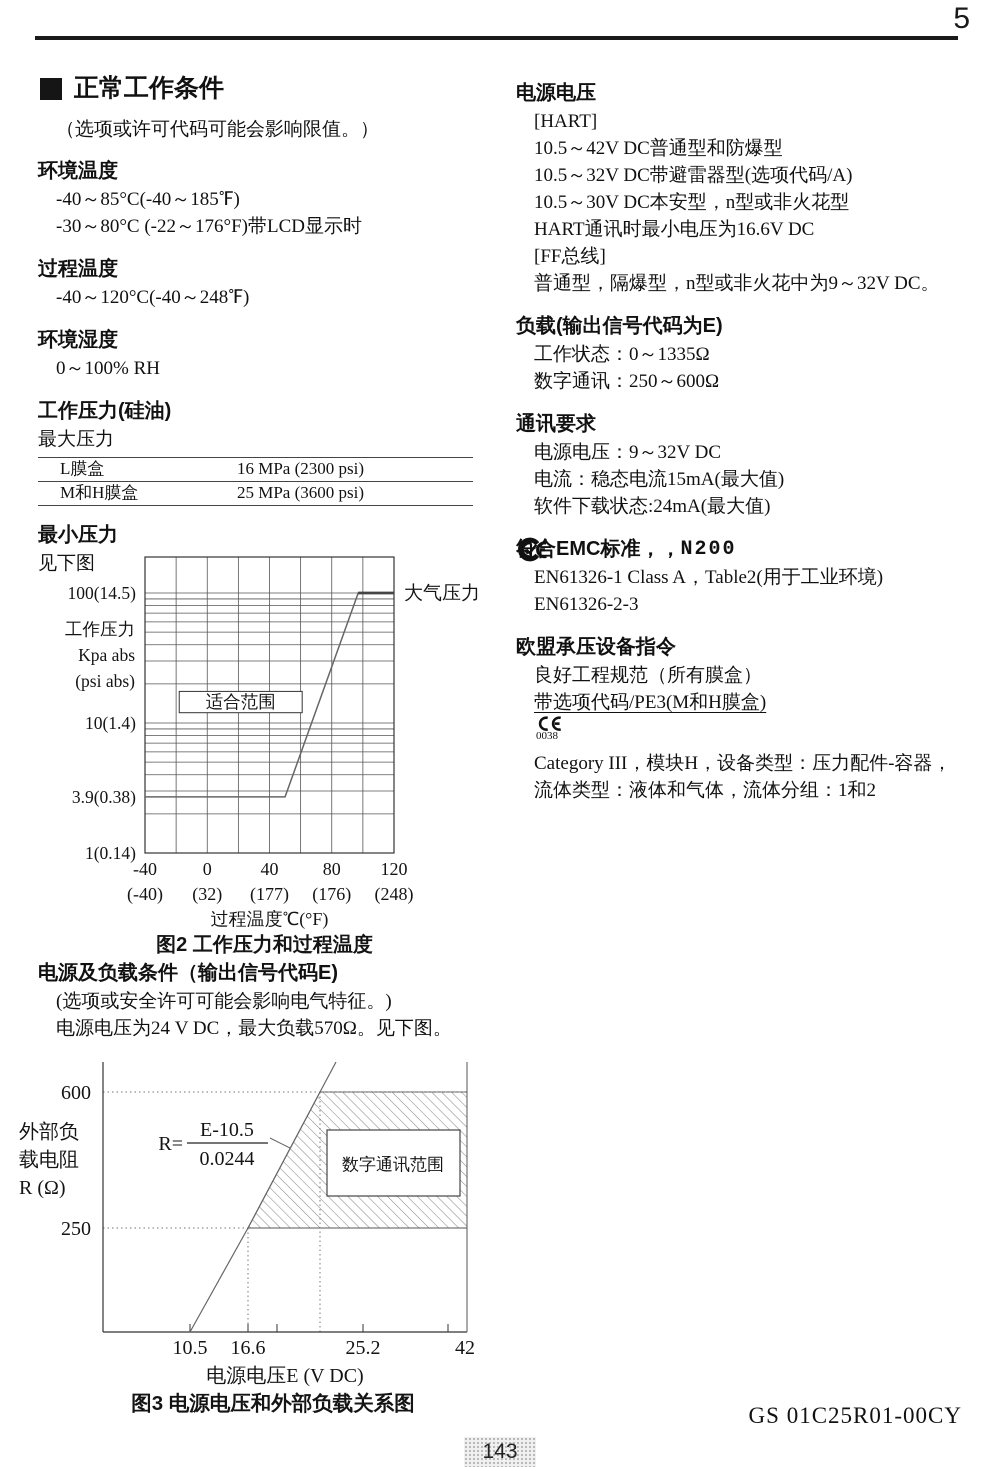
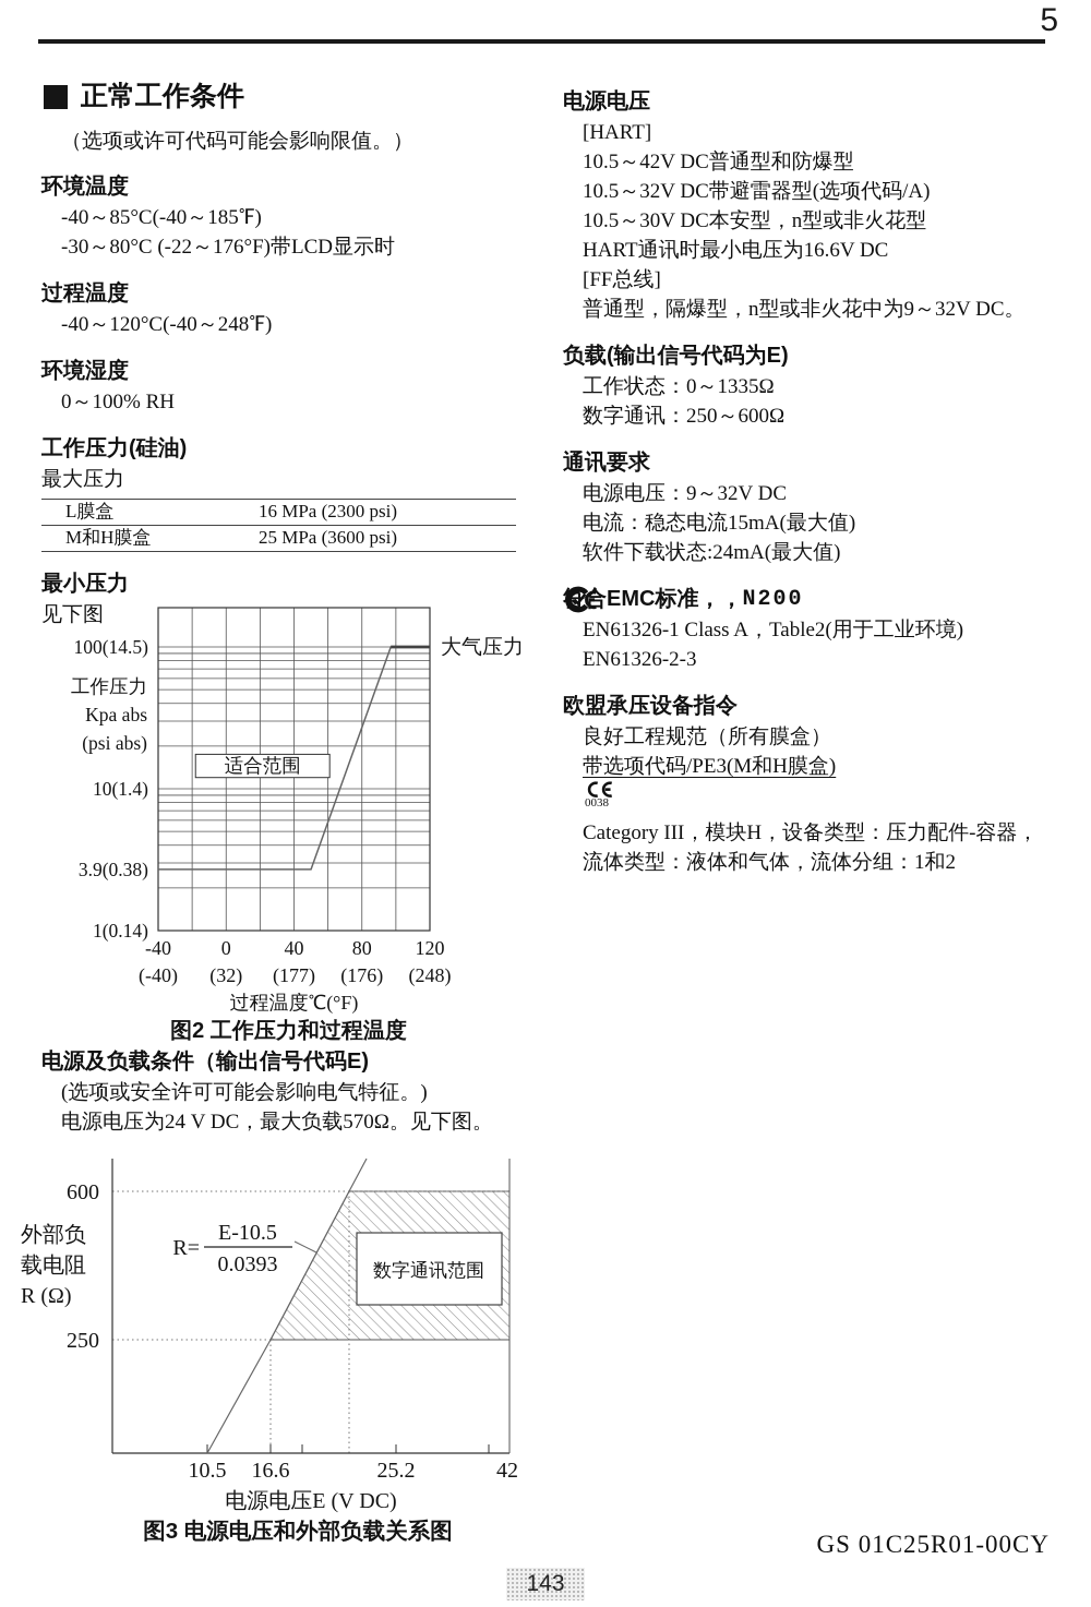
  5
  正常工作条件
  （选项或许可代码可能会影响限值。）
  环境温度
  -40～85°C(-40～185℉)
  -30～80°C (-22～176°F)带LCD显示时
  过程温度
  -40～120°C(-40～248℉)
  环境湿度
  0～100% RH
  工作压力(硅油)
  最大压力
  L膜盒	16 MPa (2300 psi)
  M和H膜盒	25 MPa (3600 psi)
  最小压力
  见下图
  适合范围
  100(14.5)
  10(1.4)
  3.9(0.38)
  1(0.14)
  工作压力
  Kpa abs
  (psi abs)
  大气压力
  -40
  (-40)
  0
  (32)
  40
  (177)
  80
  (176)
  120
  (248)
  过程温度℃(°F)
  图2 工作压力和过程温度
  电源及负载条件（输出信号代码E)
  (选项或安全许可可能会影响电气特征。)
  电源电压为24 V DC，最大负载570Ω。见下图。
  数字通讯范围
  R=
  E-10.5
- 0.0244
+ 0.0393
  600
  250
  外部负
  载电阻
  R (Ω)
  10.5
  16.6
  25.2
  42
  电源电压E (V DC)
  图3 电源电压和外部负载关系图
  电源电压
  [HART]
  10.5～42V DC普通型和防爆型
  10.5～32V DC带避雷器型(选项代码/A)
  10.5～30V DC本安型，n型或非火花型
  HART通讯时最小电压为16.6V DC
  [FF总线]
  普通型，隔爆型，n型或非火花中为9～32V DC。
  负载(输出信号代码为E)
  工作状态：0～1335Ω
  数字通讯：250～600Ω
  通讯要求
  电源电压：9～32V DC
  电流：稳态电流15mA(最大值)
  软件下载状态:24mA(最大值)
  符合EMC标准，
  ，
  N200
  EN61326-1 Class A，Table2(用于工业环境)
  EN61326-2-3
  欧盟承压设备指令
  良好工程规范（所有膜盒）
  带选项代码/PE3(M和H膜盒)
  0038
  Category III，模块H，设备类型：压力配件-容器，
  流体类型：液体和气体，流体分组：1和2
  GS 01C25R01-00CY
  143
